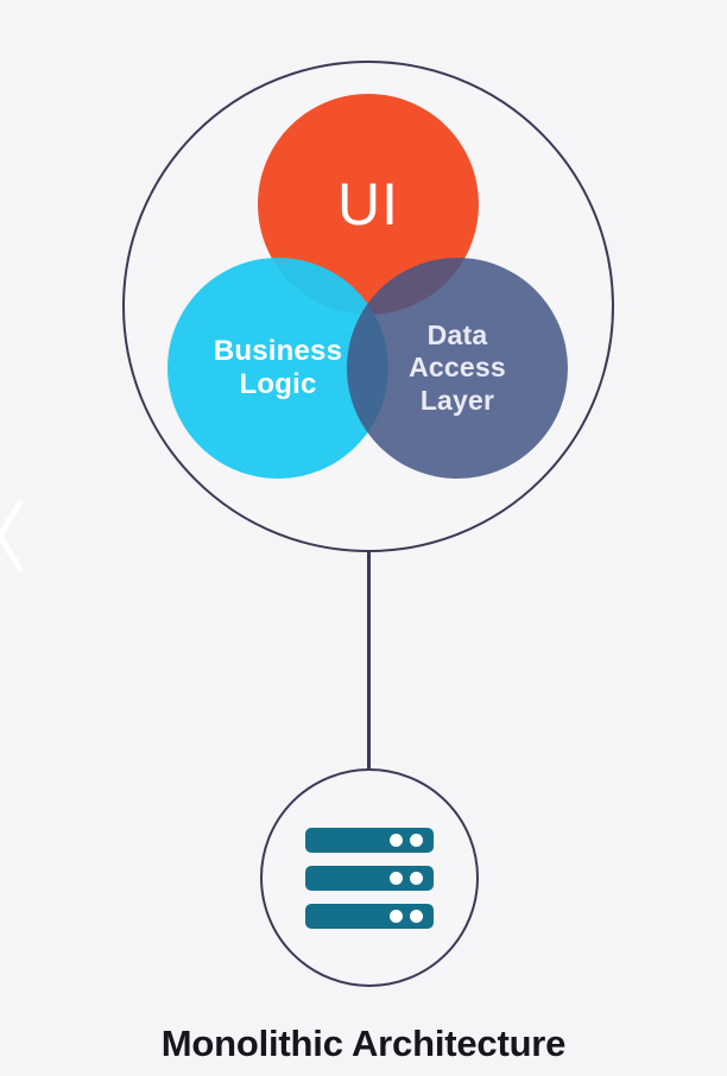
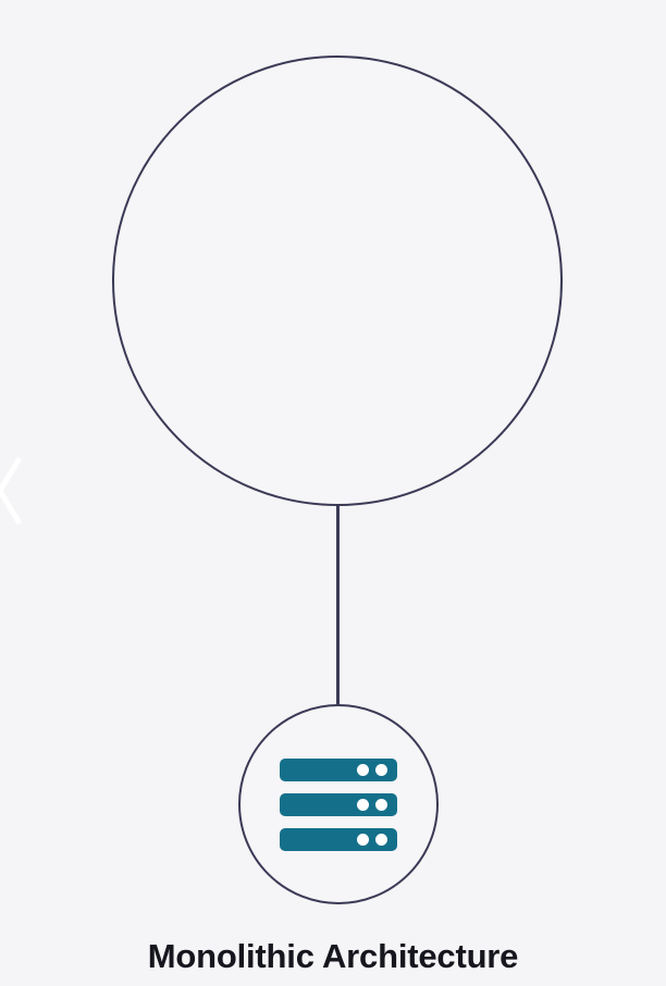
- UI
- Business Logic
- Data Access Layer
  Monolithic Architecture
